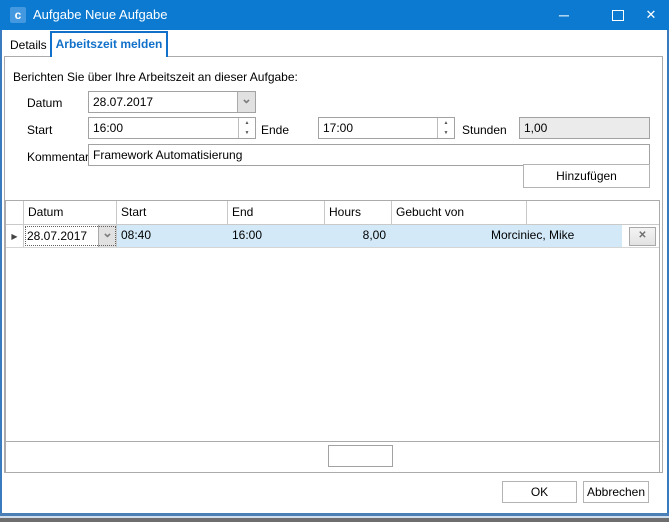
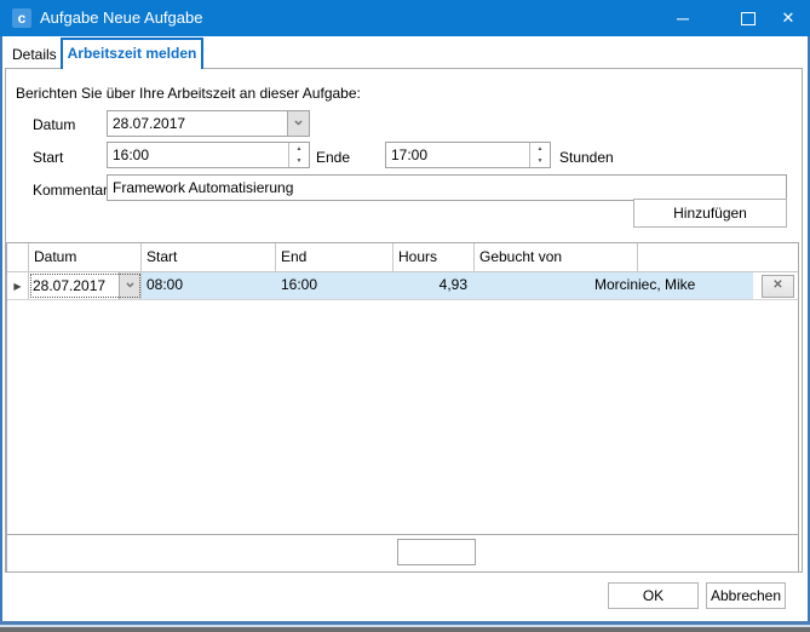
  c
  Aufgabe Neue Aufgabe
  ─
  ✕
  Details
  Arbeitszeit melden
  Berichten Sie über Ihre Arbeitszeit an dieser Aufgabe:
  Datum
  28.07.2017
  ⌄
  Start
  16:00
  Ende
  17:00
  Stunden
- 1,00
  Kommenta
  Framework Automatisierung
  Hinzufügen
  Datum
  Start
  End
  Hours
  Gebucht von
  ▶
  28.07.2017
  ⌄
- 08:40
+ 08:00
  16:00
- 8,00
+ 4,93
  Morciniec, Mike
  ✕
  OK
  Abbrechen
